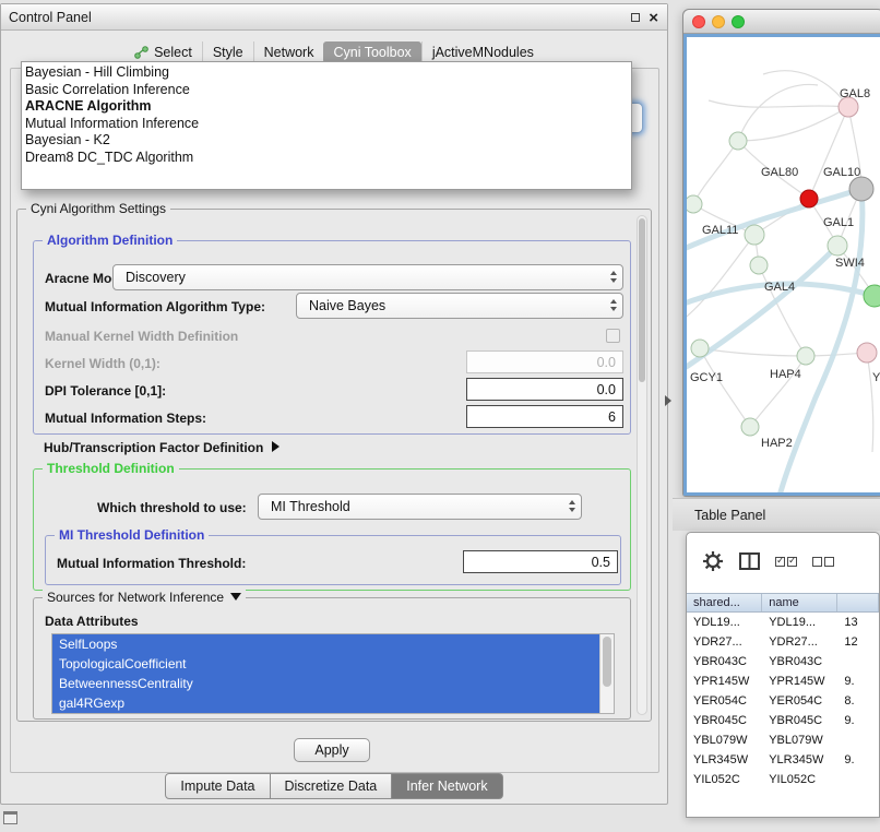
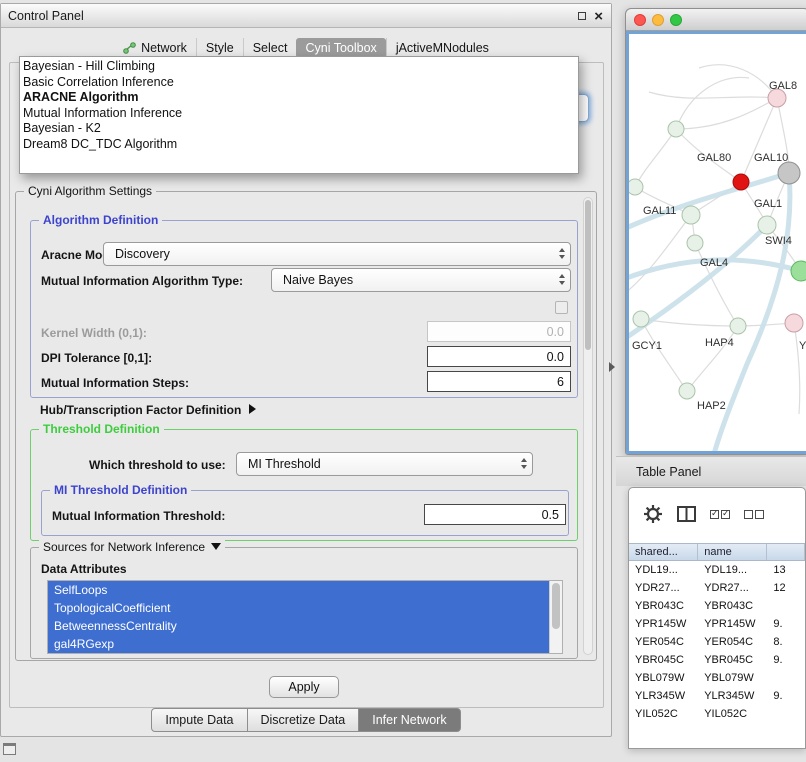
  Control Panel
  ×
- Select
+ Network
  Style
- Network
+ Select
  Cyni Toolbox
  jActiveMNodules
  Bayesian - Hill Climbing
  Basic Correlation Inference
  ARACNE Algorithm
  Mutual Information Inference
  Bayesian - K2
  Dream8 DC_TDC Algorithm
  Cyni Algorithm Settings
  Algorithm Definition
  Aracne Mo
  Discovery
  Mutual Information Algorithm Type:
  Naive Bayes
- Manual Kernel Width Definition
  Kernel Width (0,1):
  0.0
  DPI Tolerance [0,1]:
  0.0
  Mutual Information Steps:
  6
  Hub/Transcription Factor Definition
  Threshold Definition
  Which threshold to use:
  MI Threshold
  MI Threshold Definition
  Mutual Information Threshold:
  0.5
  Sources for Network Inference
  Data Attributes
  SelfLoops
  TopologicalCoefficient
  BetweennessCentrality
  gal4RGexp
  Apply
  Impute Data
  Discretize Data
  Infer Network
  GAL8
  GAL80
  GAL10
  GAL11
  GAL1
  SWI4
  GAL4
  GCY1
  HAP4
  Y
  HAP2
  Table Panel
  shared...
  name
  YDL19...
  YDL19...
  13
  YDR27...
  YDR27...
  12
  YBR043C
  YBR043C
  YPR145W
  YPR145W
  9.
  YER054C
  YER054C
  8.
  YBR045C
  YBR045C
  9.
  YBL079W
  YBL079W
  YLR345W
  YLR345W
  9.
  YIL052C
  YIL052C
